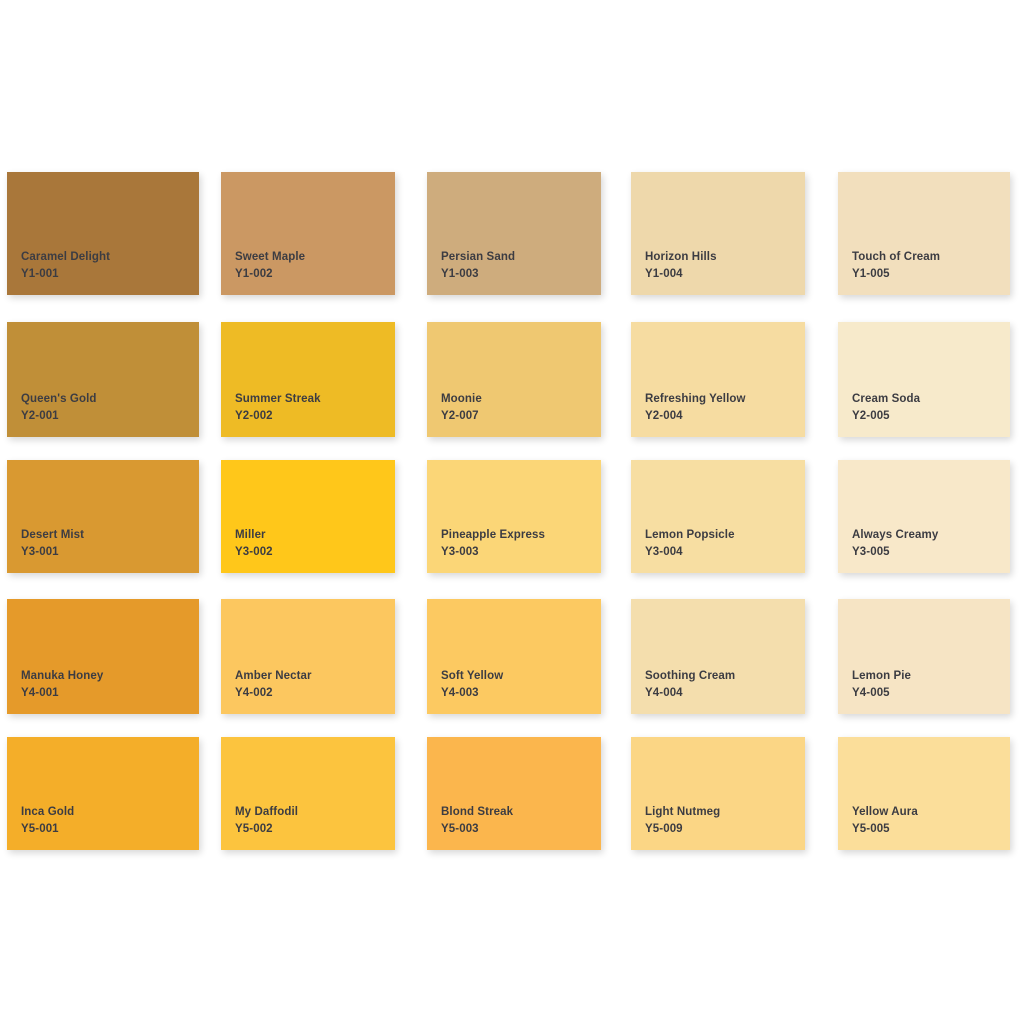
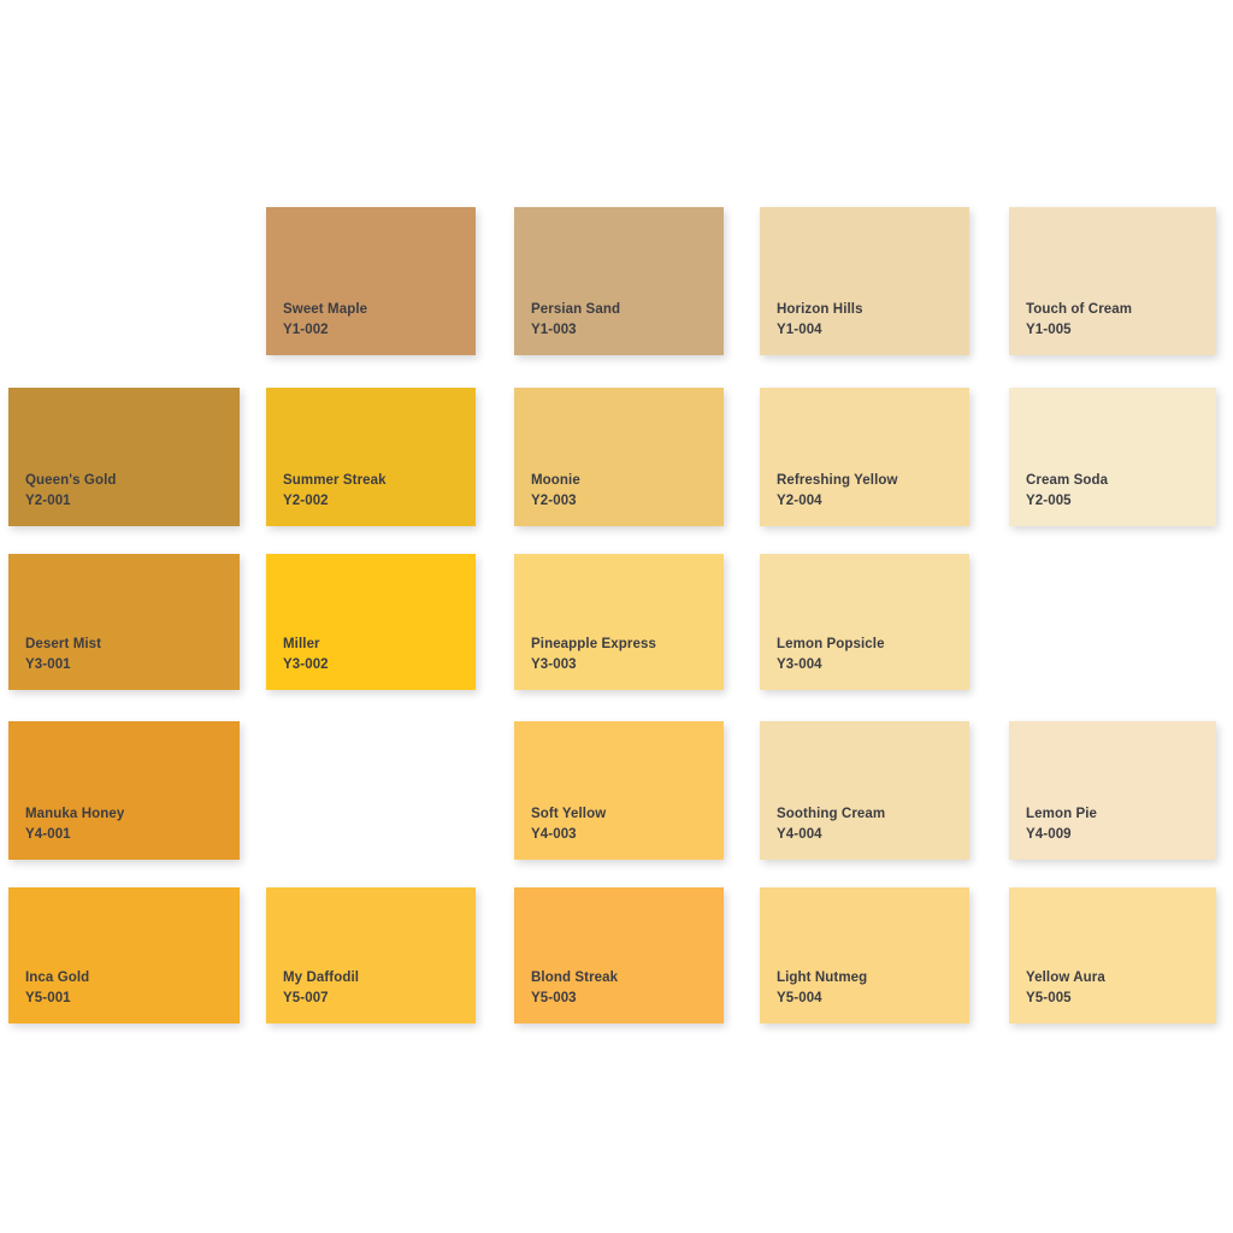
- Caramel Delight
- Y1-001
  Sweet Maple
  Y1-002
  Persian Sand
  Y1-003
  Horizon Hills
  Y1-004
  Touch of Cream
  Y1-005
  Queen's Gold
  Y2-001
  Summer Streak
  Y2-002
  Moonie
- Y2-007
+ Y2-003
  Refreshing Yellow
  Y2-004
  Cream Soda
  Y2-005
  Desert Mist
  Y3-001
  Miller
  Y3-002
  Pineapple Express
  Y3-003
  Lemon Popsicle
  Y3-004
- Always Creamy
- Y3-005
  Manuka Honey
  Y4-001
- Amber Nectar
- Y4-002
  Soft Yellow
  Y4-003
  Soothing Cream
  Y4-004
  Lemon Pie
- Y4-005
+ Y4-009
  Inca Gold
  Y5-001
  My Daffodil
- Y5-002
+ Y5-007
  Blond Streak
  Y5-003
  Light Nutmeg
- Y5-009
+ Y5-004
  Yellow Aura
  Y5-005
